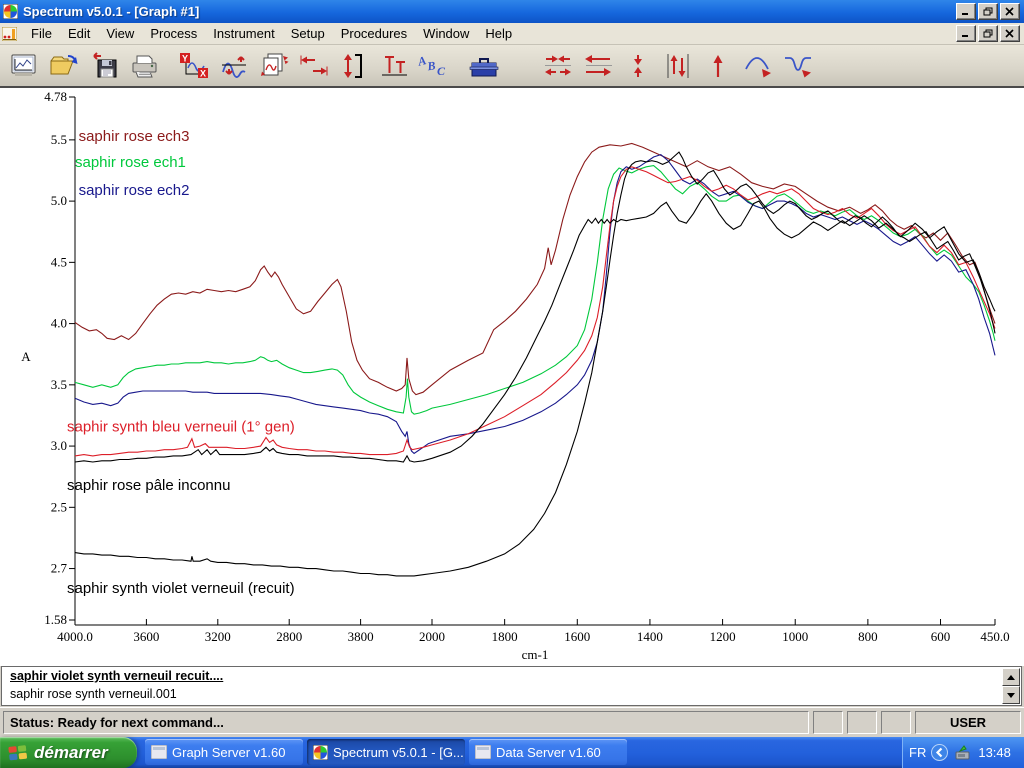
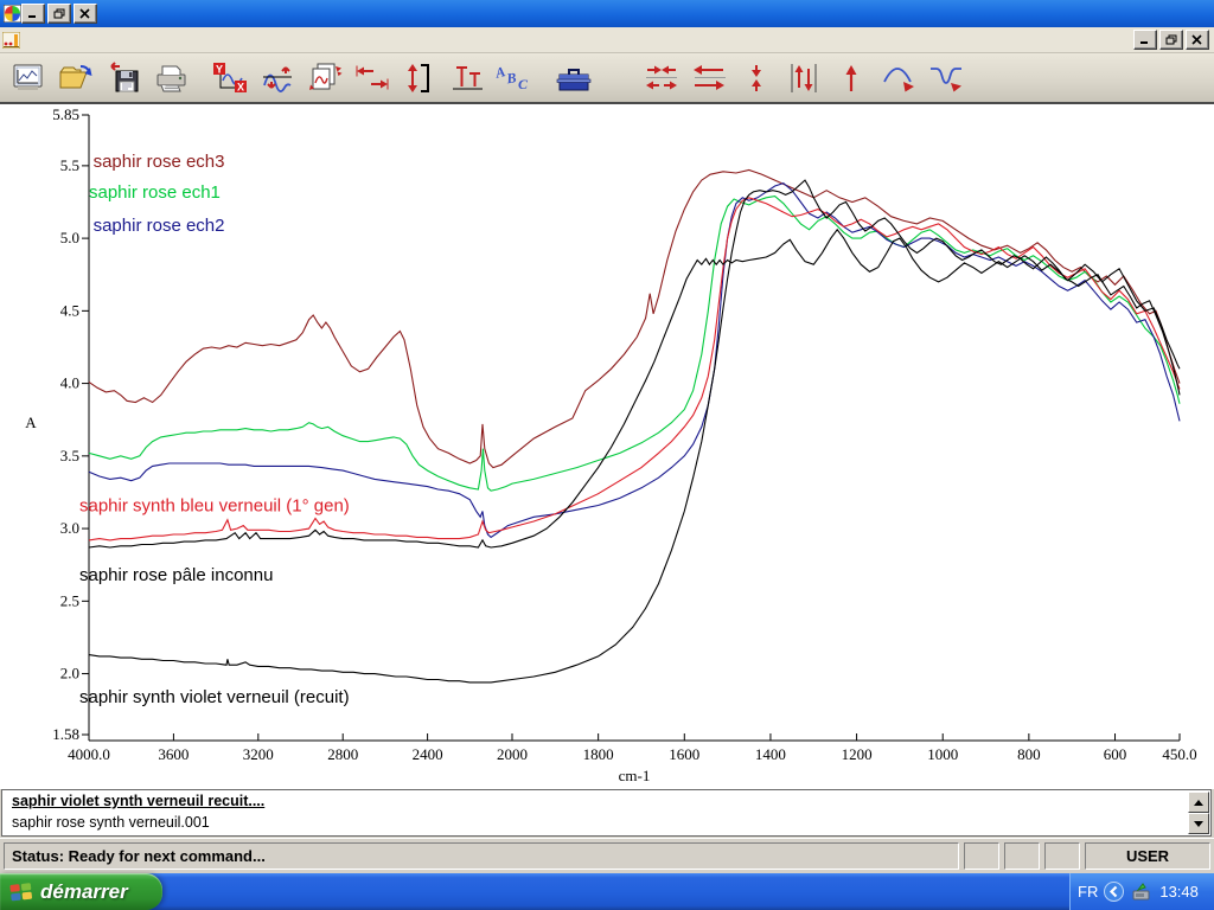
- Spectrum v5.0.1 - [Graph #1]
- File
- Edit
- View
- Process
- Instrument
- Setup
- Procedures
- Window
- Help
  Y
  X
  C
- 4.78
+ 5.85
  5.5
  5.0
  4.5
  4.0
  3.5
  3.0
  2.5
- 2.7
+ 2.0
  1.58
  4000.0
  3600
  3200
  2800
- 3800
+ 2400
  2000
  1800
  1600
  1400
  1200
  1000
  800
  600
  450.0
  cm-1
  A
  saphir rose ech3
  saphir rose ech1
  saphir rose ech2
  saphir synth bleu verneuil (1° gen)
  saphir rose pâle inconnu
  saphir synth violet verneuil (recuit)
  saphir violet synth verneuil recuit....
  saphir rose synth verneuil.001
  Status: Ready for next command...
  USER
  démarrer
- Graph Server v1.60
- Spectrum v5.0.1 - [G...
- Data Server v1.60
  FR
  13:48
